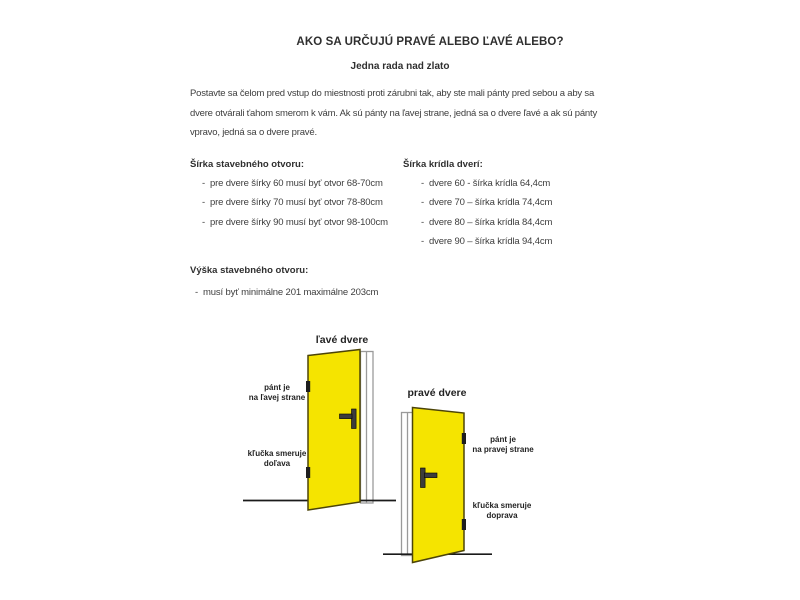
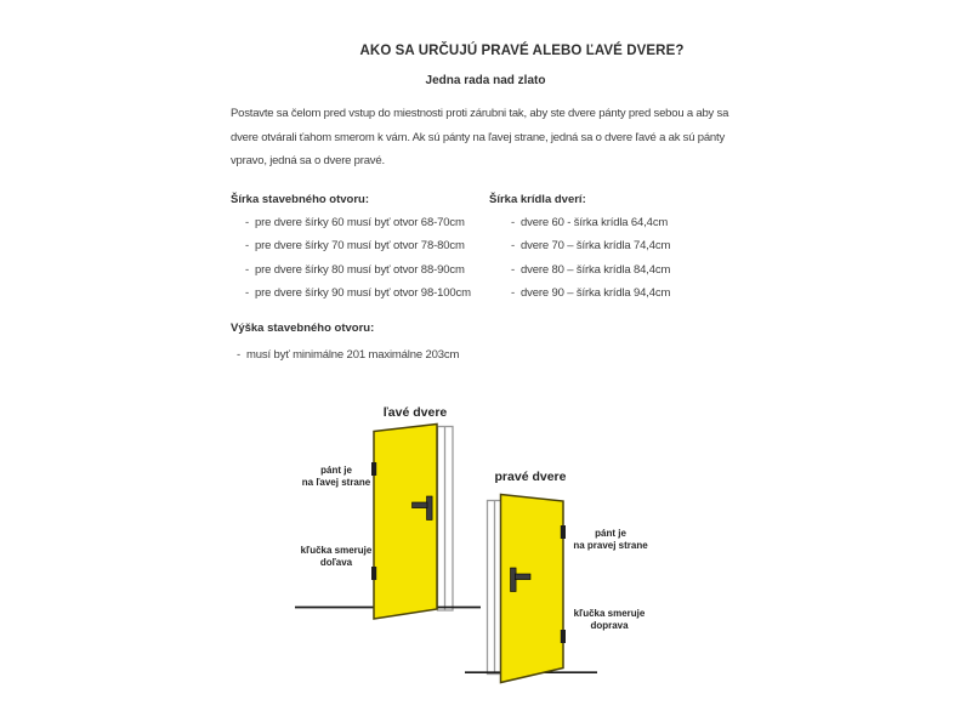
- AKO SA URČUJÚ PRAVÉ ALEBO ĽAVÉ ALEBO?
+ AKO SA URČUJÚ PRAVÉ ALEBO ĽAVÉ DVERE?
  Jedna rada nad zlato
- Postavte sa čelom pred vstup do miestnosti proti zárubni tak, aby ste mali pánty pred sebou a aby sa
+ Postavte sa čelom pred vstup do miestnosti proti zárubni tak, aby ste dvere pánty pred sebou a aby sa
  dvere otvárali ťahom smerom k vám. Ak sú pánty na ľavej strane, jedná sa o dvere ľavé a ak sú pánty
  vpravo, jedná sa o dvere pravé.
  Šírka stavebného otvoru:
  - pre dvere šírky 60 musí byť otvor 68-70cm
  - pre dvere šírky 70 musí byť otvor 78-80cm
+ - pre dvere šírky 80 musí byť otvor 88-90cm
  - pre dvere šírky 90 musí byť otvor 98-100cm
  Šírka krídla dverí:
  - dvere 60 - šírka krídla 64,4cm
  - dvere 70 – šírka krídla 74,4cm
  - dvere 80 – šírka krídla 84,4cm
  - dvere 90 – šírka krídla 94,4cm
  Výška stavebného otvoru:
  - musí byť minimálne 201 maximálne 203cm
  ľavé dvere
  pravé dvere
  pánt je
  na ľavej strane
  kľučka smeruje
  doľava
  pánt je
  na pravej strane
  kľučka smeruje
  doprava
